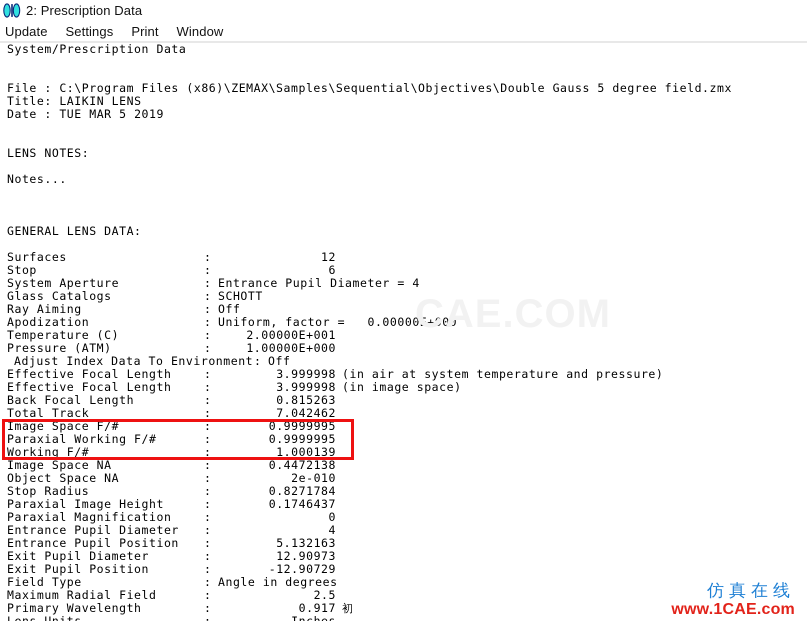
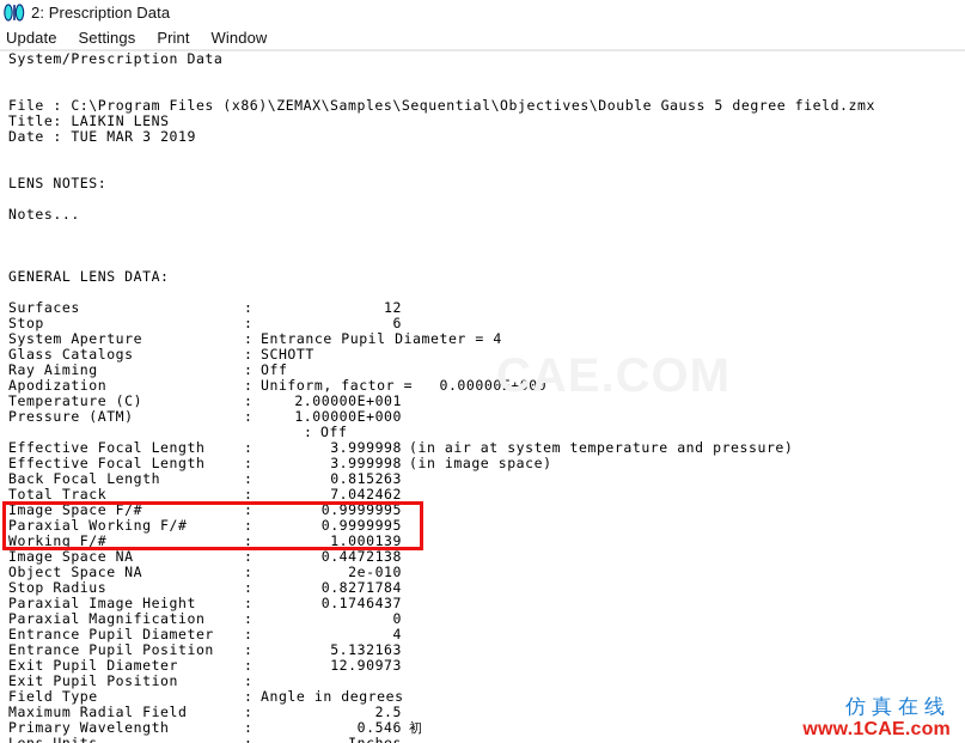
  2: Prescription Data
  Update
  Settings
  Print
  Window
  System/Prescription Data
  File : C:\Program Files (x86)\ZEMAX\Samples\Sequential\Objectives\Double Gauss 5 degree field.zmx
  Title: LAIKIN LENS
- Date : TUE MAR 5 2019
+ Date : TUE MAR 3 2019
  LENS NOTES:
  Notes...
  GENERAL LENS DATA:
  Surfaces
  :
  12
  Stop
  :
  6
  System Aperture
  :
  Entrance Pupil Diameter = 4
  Glass Catalogs
  :
  SCHOTT
  Ray Aiming
  :
  Off
  Apodization
  :
  Uniform, factor = 0.00000E+000
  Temperature (C)
  :
  2.00000E+001
  Pressure (ATM)
  :
  1.00000E+000
- Adjust Index Data To Environment
  :
  Off
  Effective Focal Length
  :
  3.999998
  (in air at system temperature and pressure)
  Effective Focal Length
  :
  3.999998
  (in image space)
  Back Focal Length
  :
  0.815263
  Total Track
  :
  7.042462
  Image Space F/#
  :
  0.9999995
  Paraxial Working F/#
  :
  0.9999995
  Working F/#
  :
  1.000139
  Image Space NA
  :
  0.4472138
  Object Space NA
  :
  2e-010
  Stop Radius
  :
  0.8271784
  Paraxial Image Height
  :
  0.1746437
  Paraxial Magnification
  :
  0
  Entrance Pupil Diameter
  :
  4
  Entrance Pupil Position
  :
  5.132163
  Exit Pupil Diameter
  :
  12.90973
  Exit Pupil Position
  :
- -12.90729
  Field Type
  :
  Angle in degrees
  Maximum Radial Field
  :
  2.5
  Primary Wavelength
  :
- 0.917
+ 0.546
  初
  CAE.COM
  仿真在线
  www.1CAE.com
